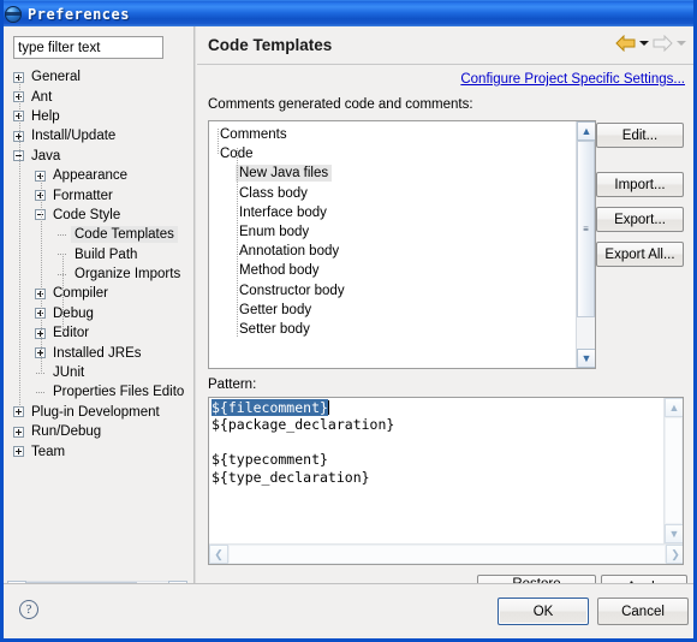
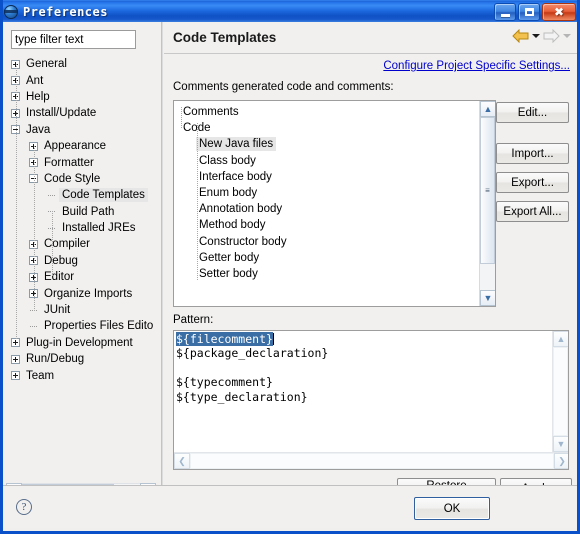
  Preferences
+ ✖
  type filter text
  General
  Ant
  Help
  Install/Update
  Java
  Appearance
  Formatter
  Code Style
  Code Templates
  Build Path
- Organize Imports
+ Installed JREs
  Compiler
  Debug
  Editor
- Installed JREs
+ Organize Imports
  JUnit
  Properties Files Edito
  Plug-in Development
  Run/Debug
  Team
  Code Templates
  Configure Project Specific Settings...
  Comments generated code and comments:
  Comments
  Code
  New Java files
  Class body
  Interface body
  Enum body
  Annotation body
  Method body
  Constructor body
  Getter body
  Setter body
  ▲
  ≡
  ▼
  Edit...
  Import...
  Export...
  Export All...
  Pattern:
  ${filecomment} ${package_declaration}
  ${typecomment}
  ${type_declaration}
  ▲
  ▼
  ❮
  ❯
  ?
  OK
- Cancel
